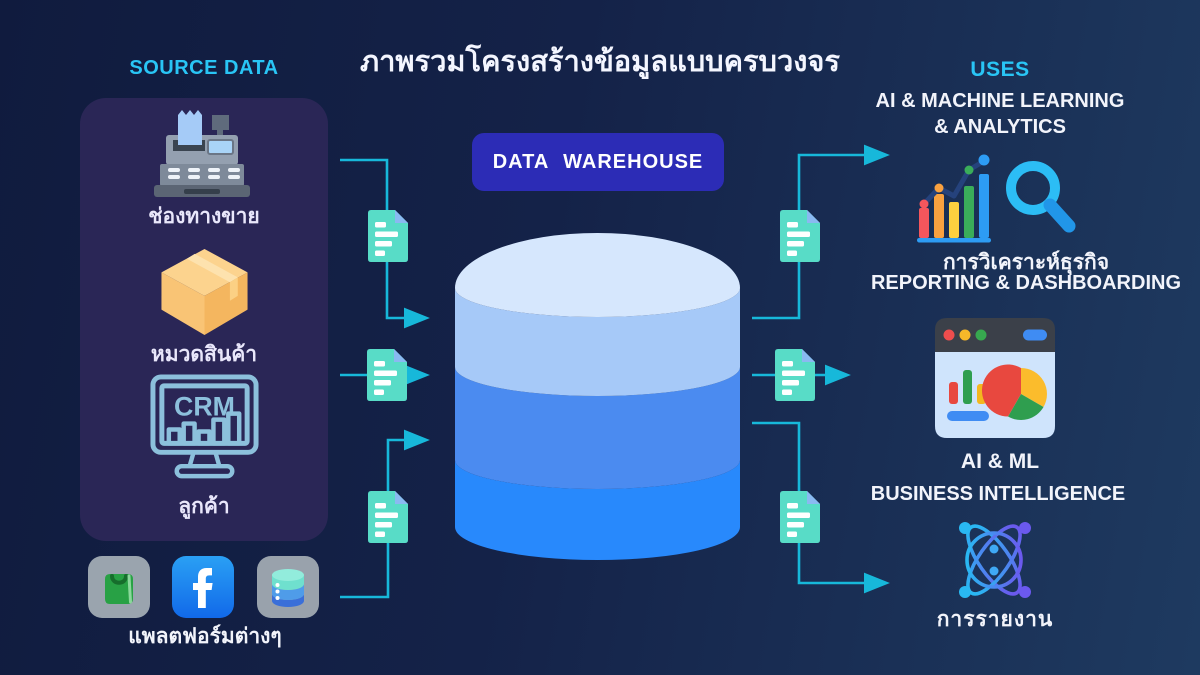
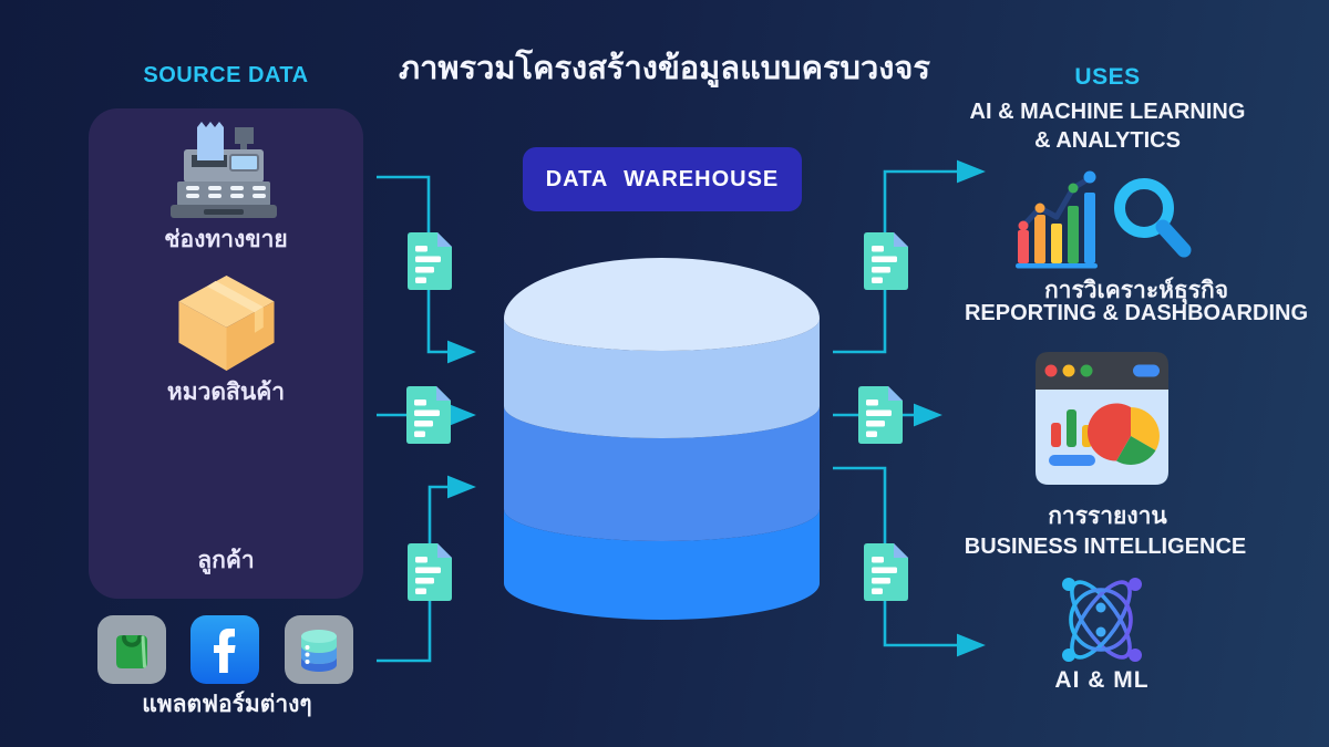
  ภาพรวมโครงสร้างข้อมูลแบบครบวงจร
  SOURCE DATA
  ช่องทางขาย
  หมวดสินค้า
- CRM
  ลูกค้า
  แพลตฟอร์มต่างๆ
  DATA WAREHOUSE
  USES
  AI & MACHINE LEARNING
  & ANALYTICS
  การวิเคราะห์ธุรกิจ
  REPORTING & DASHBOARDING
- AI & ML
+ การรายงาน
  BUSINESS INTELLIGENCE
- การรายงาน
+ AI & ML
